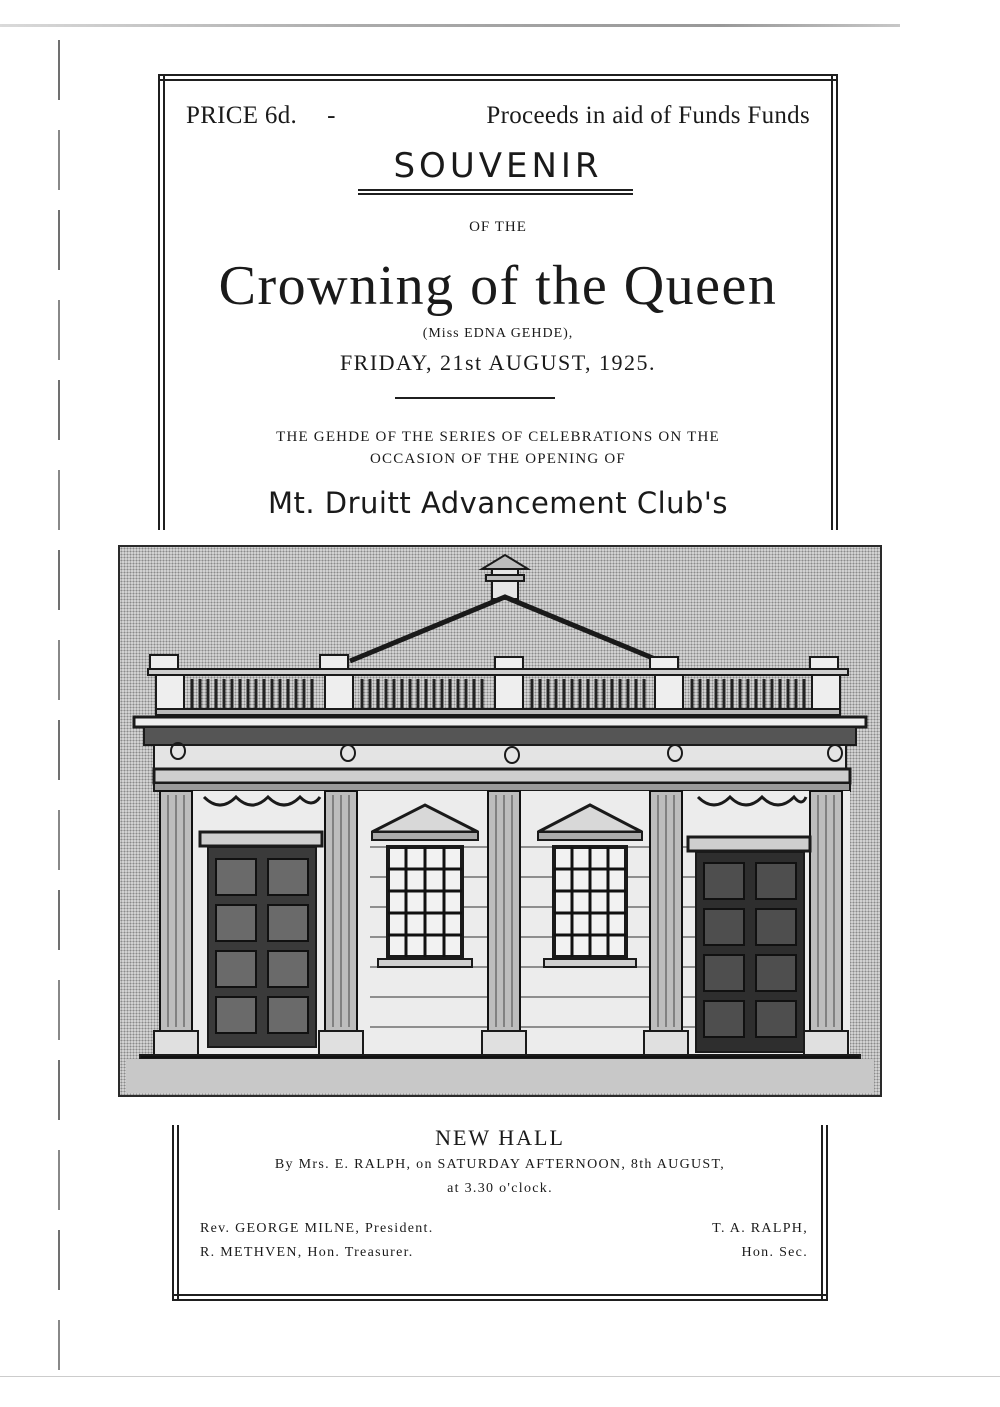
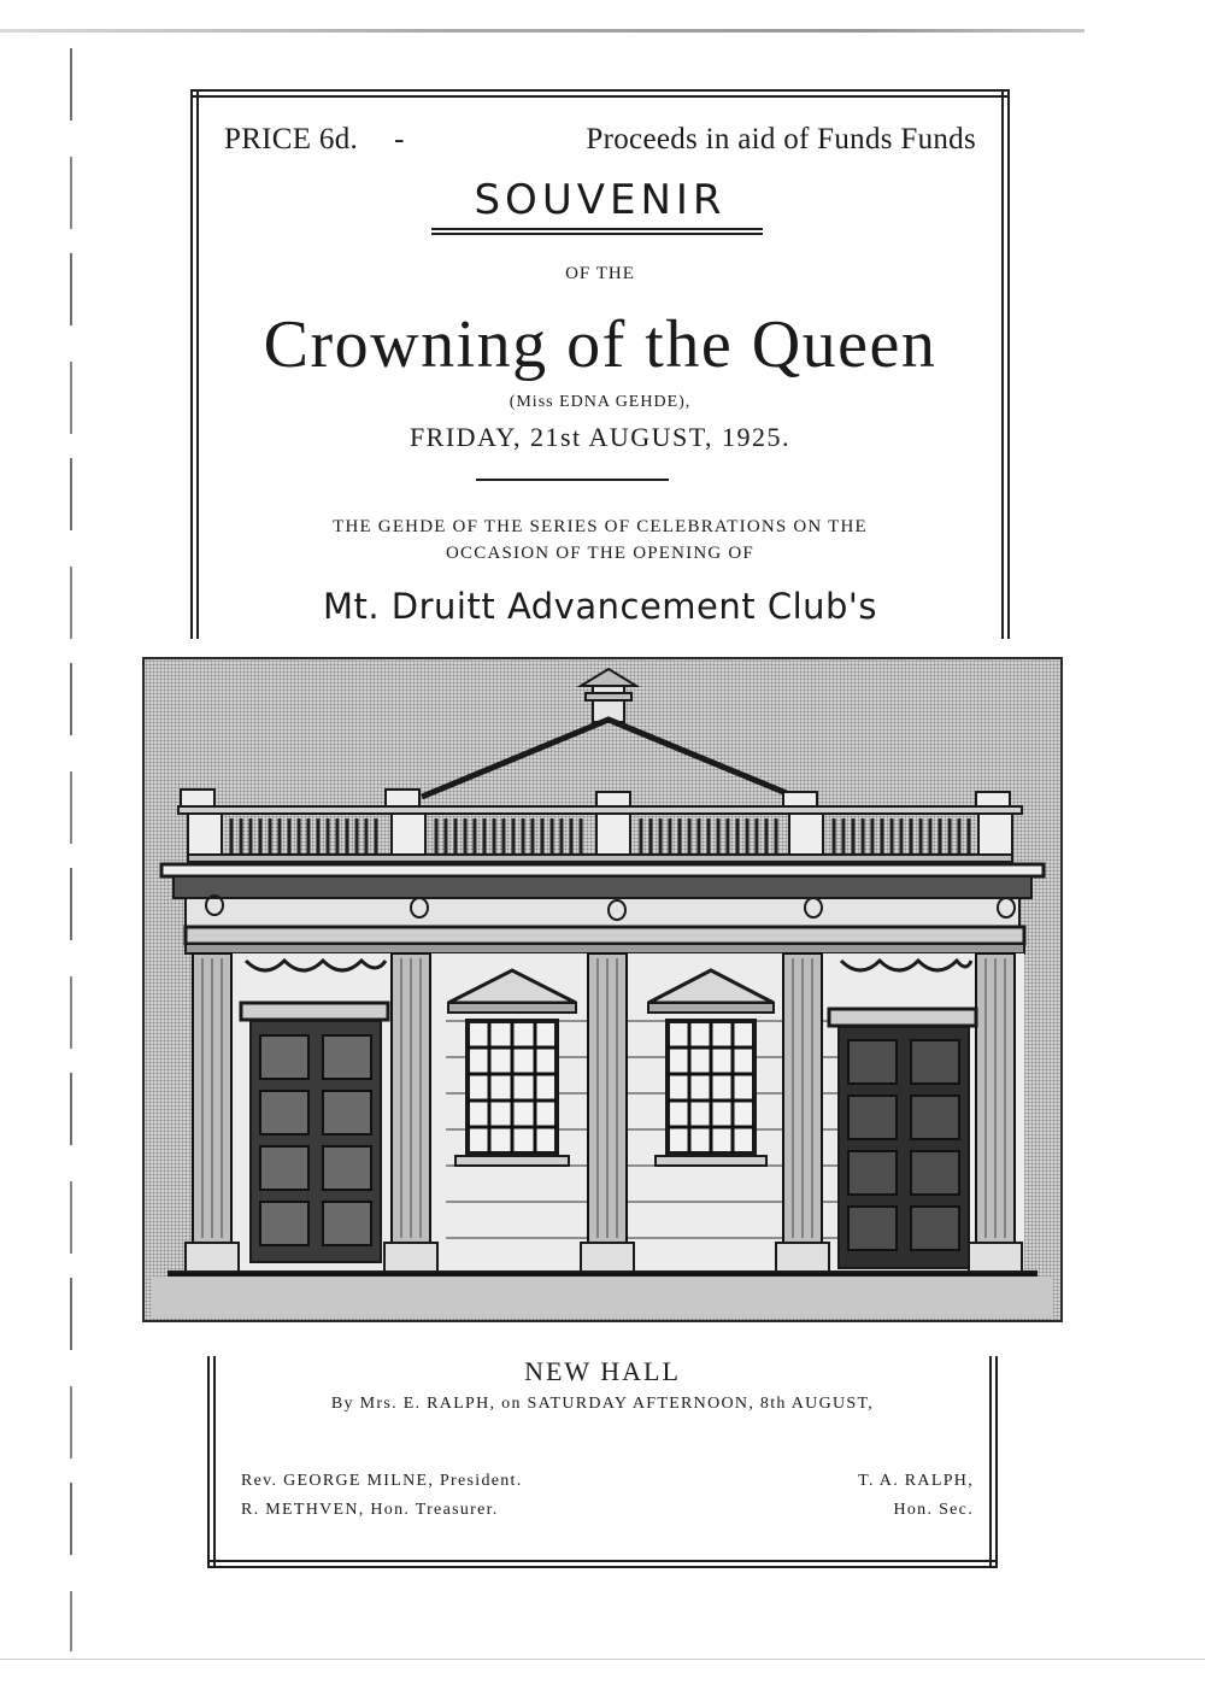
  PRICE 6d.
  -
  Proceeds in aid of Funds Funds
  SOUVENIR
  OF THE
  Crowning of the Queen
  (Miss EDNA GEHDE),
  FRIDAY, 21st AUGUST, 1925.
  THE GEHDE OF THE SERIES OF CELEBRATIONS ON THE
  OCCASION OF THE OPENING OF
  Mt. Druitt Advancement Club's
  NEW HALL
  By Mrs. E. RALPH, on SATURDAY AFTERNOON, 8th AUGUST,
- at 3.30 o'clock.
  Rev. GEORGE MILNE, President.
  R. METHVEN, Hon. Treasurer.
  T. A. RALPH,
  Hon. Sec.
